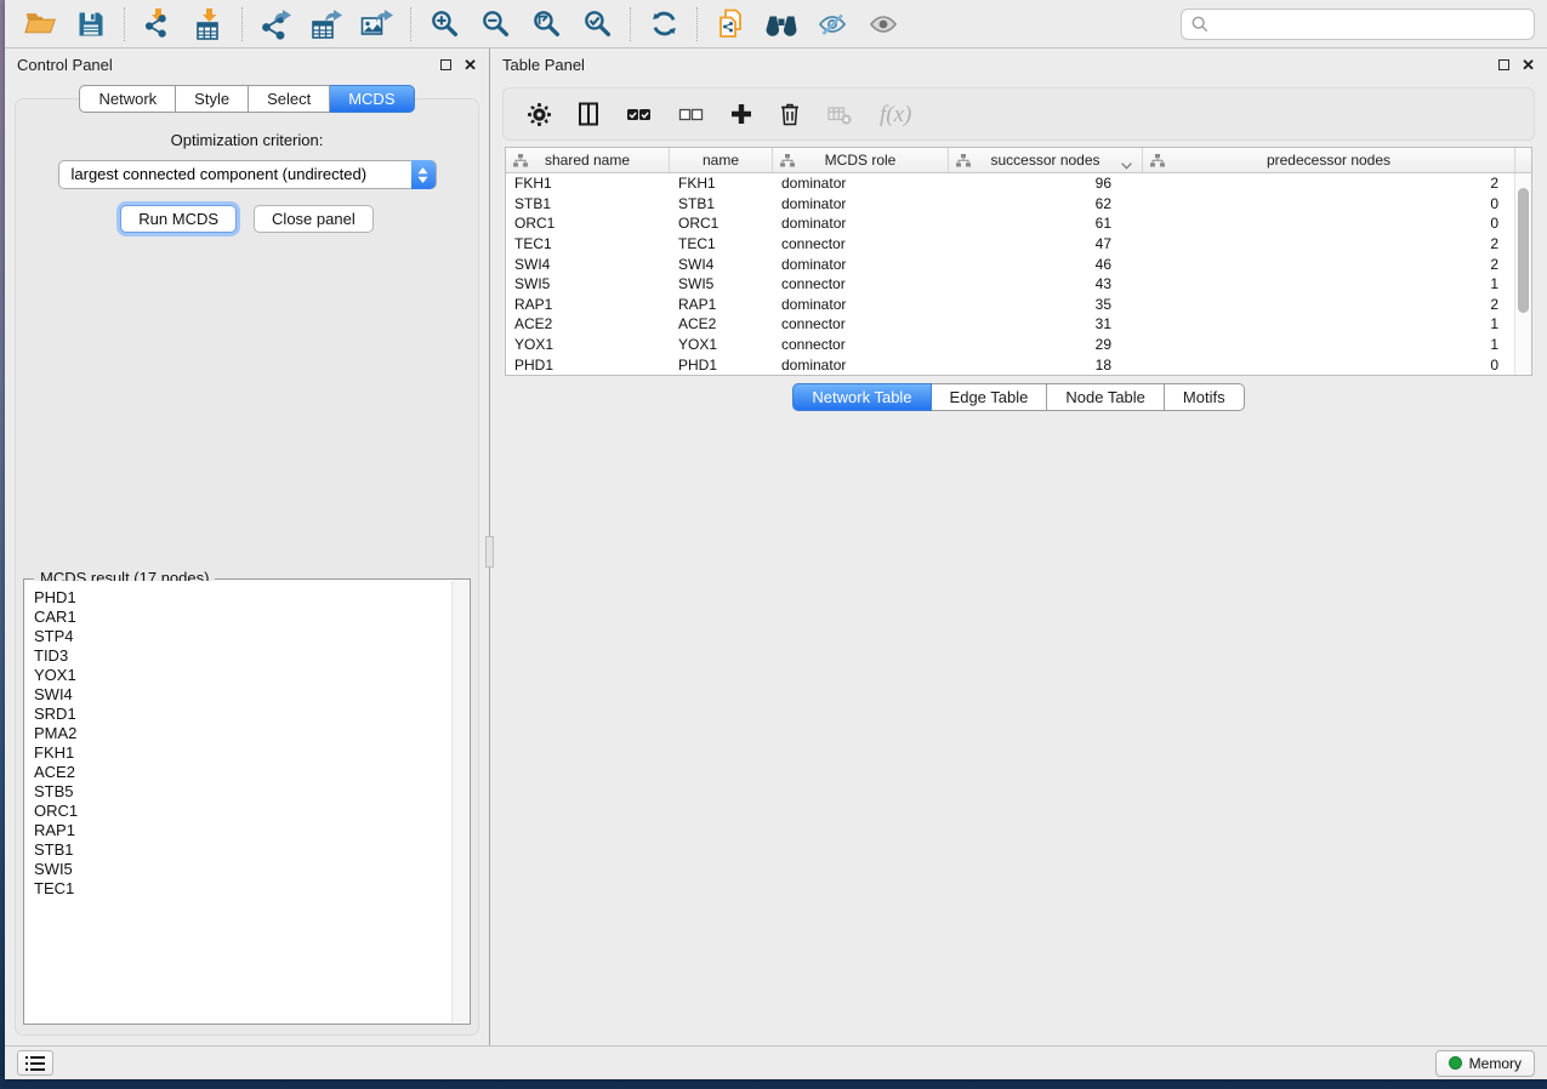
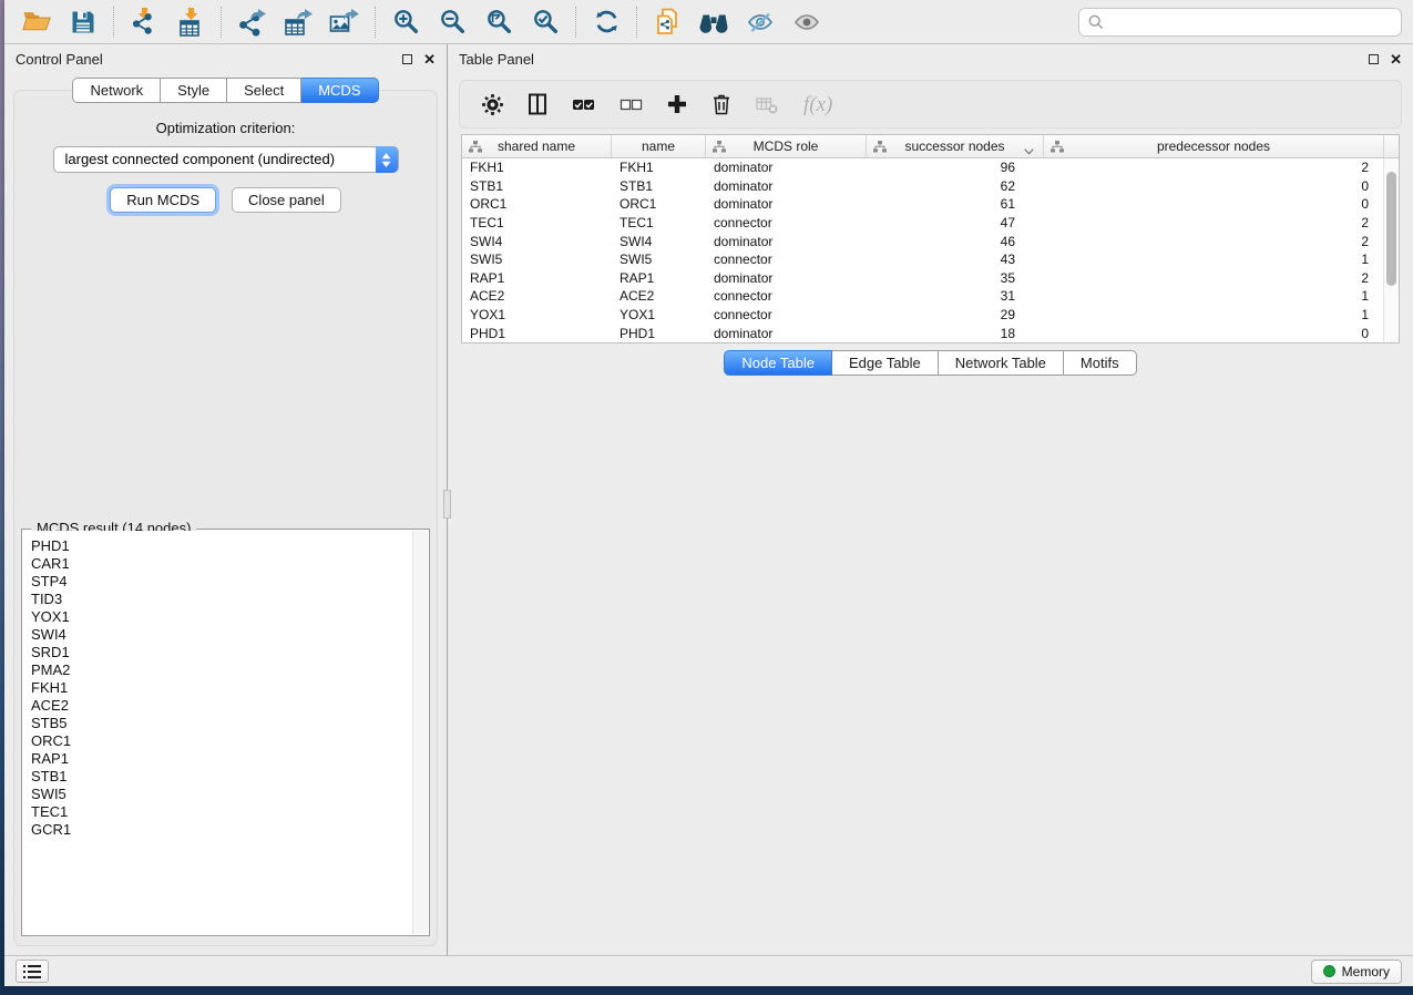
  Control Panel
  ✕
  Network
  Style
  Select
  MCDS
  Optimization criterion:
  largest connected component (undirected)
  Run MCDS
  Close panel
- MCDS result (17 nodes)
+ MCDS result (14 nodes)
  PHD1
  CAR1
  STP4
  TID3
  YOX1
  SWI4
  SRD1
  PMA2
  FKH1
  ACE2
  STB5
  ORC1
  RAP1
  STB1
  SWI5
  TEC1
+ GCR1
  Table Panel
  ✕
  f(x)
  shared name
  name
  MCDS role
  successor nodes
  predecessor nodes
  FKH1
  FKH1
  dominator
  96
  2
  STB1
  STB1
  dominator
  62
  0
  ORC1
  ORC1
  dominator
  61
  0
  TEC1
  TEC1
  connector
  47
  2
  SWI4
  SWI4
  dominator
  46
  2
  SWI5
  SWI5
  connector
  43
  1
  RAP1
  RAP1
  dominator
  35
  2
  ACE2
  ACE2
  connector
  31
  1
  YOX1
  YOX1
  connector
  29
  1
  PHD1
  PHD1
  dominator
  18
  0
- Network Table
+ Node Table
  Edge Table
- Node Table
+ Network Table
  Motifs
  Memory
